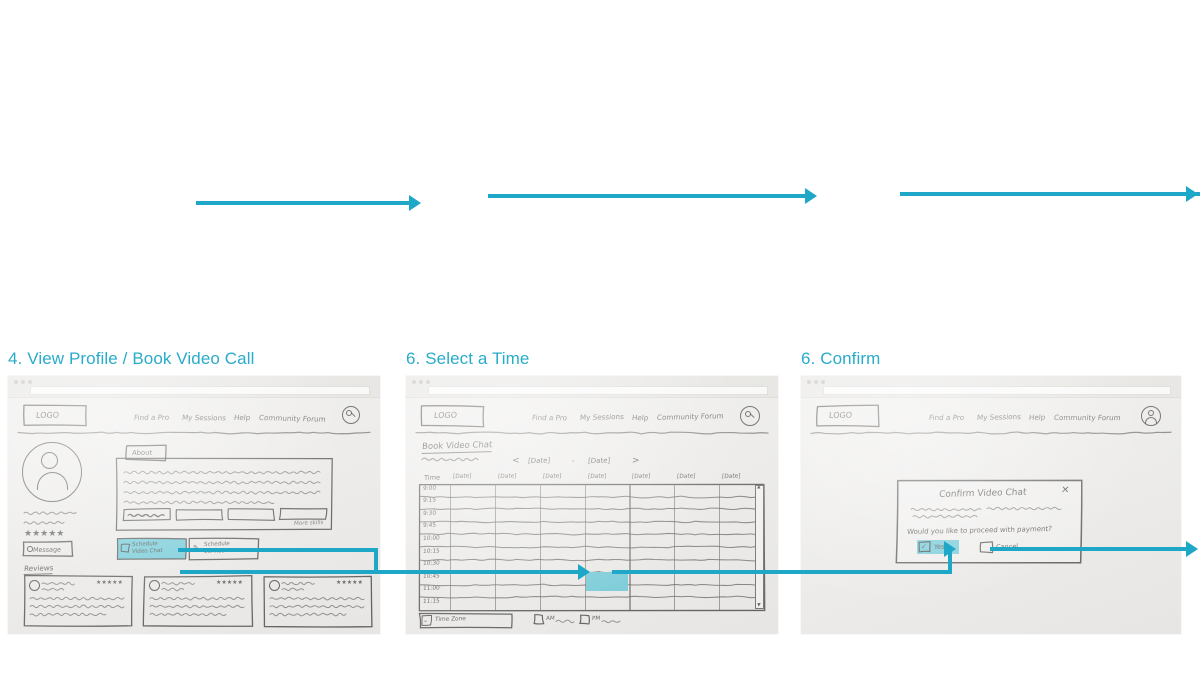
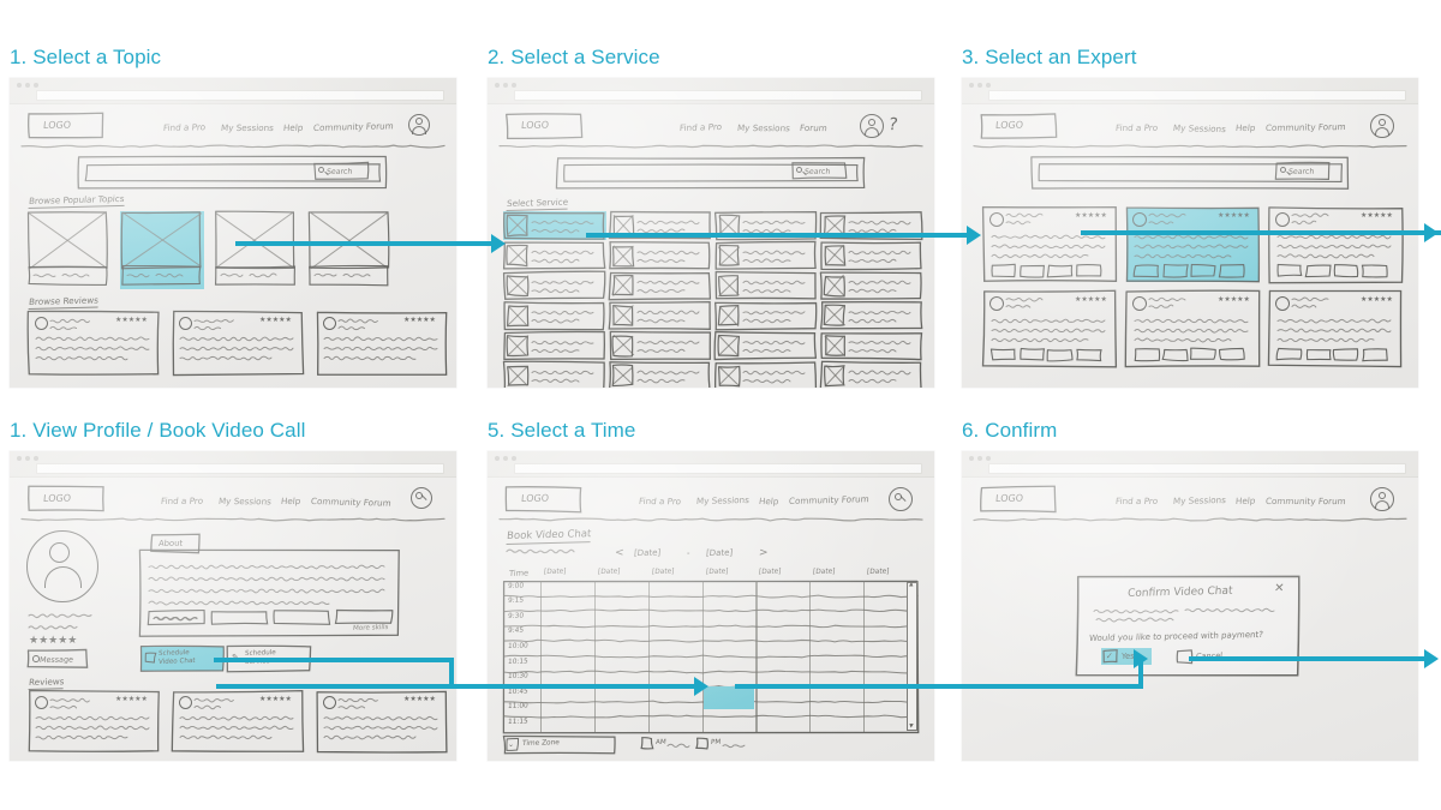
+ 1. Select a Topic
+ 2. Select a Service
+ 3. Select an Expert
- 4. View Profile / Book Video Call
+ 1. View Profile / Book Video Call
- 6. Select a Time
+ 5. Select a Time
  6. Confirm
